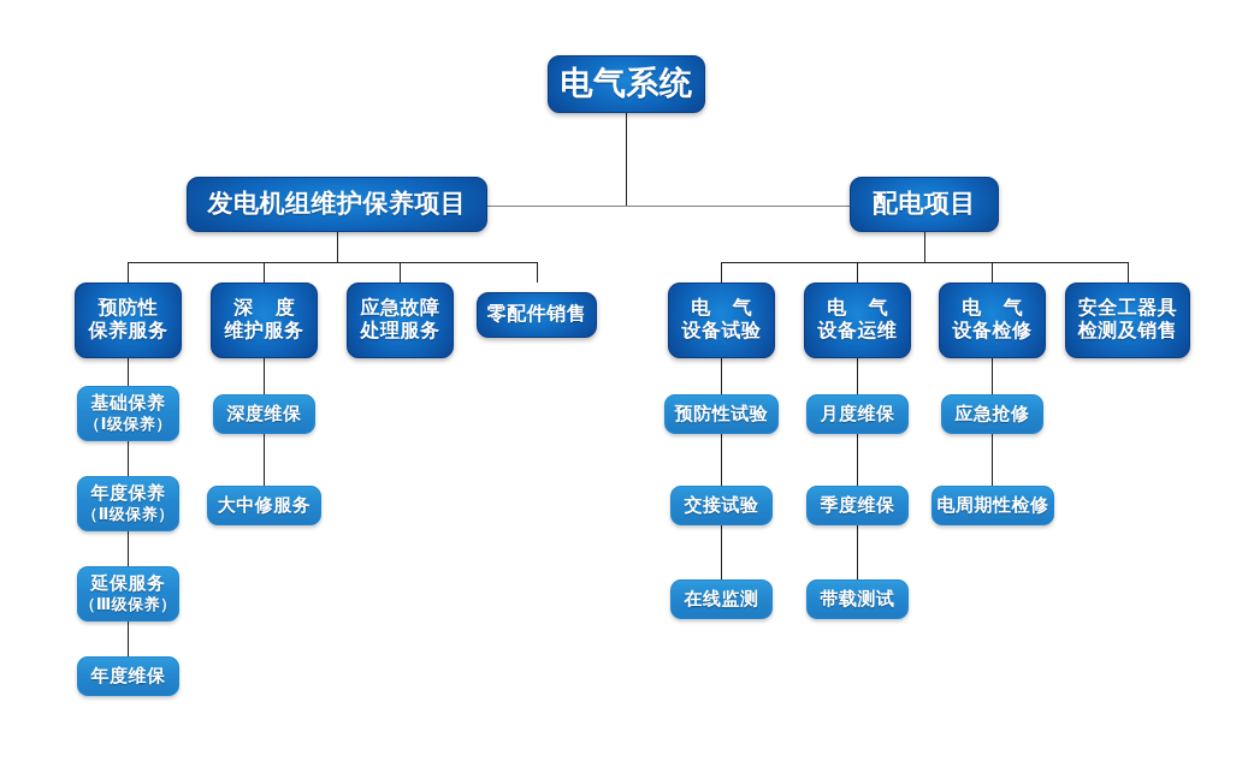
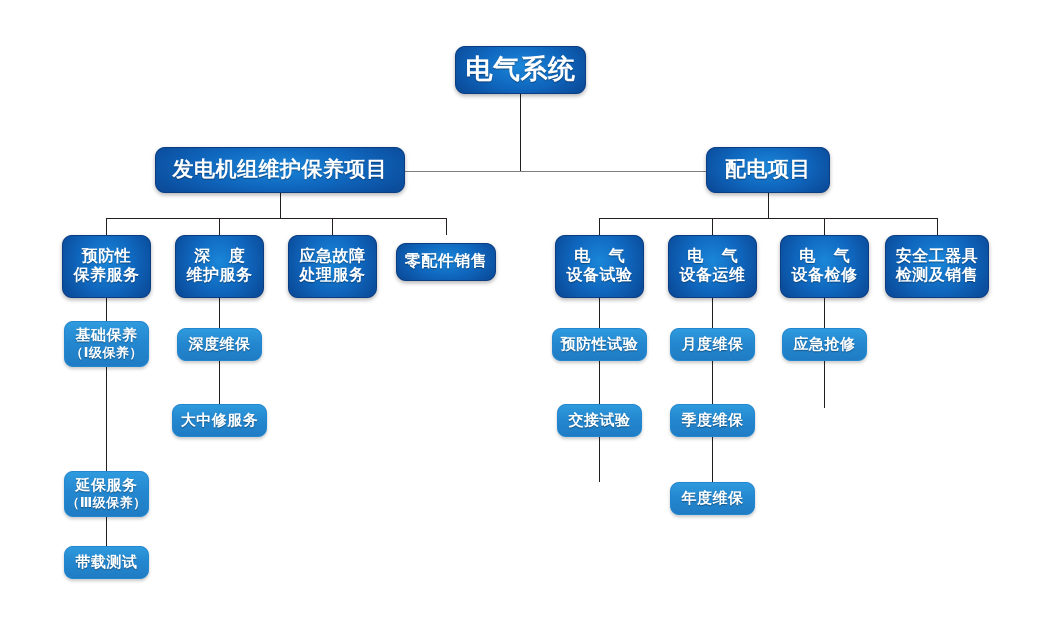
  电气系统
  发电机组维护保养项目
  配电项目
  预防性
  保养服务
  深 度
  维护服务
  应急故障
  处理服务
  零配件销售
  电 气
  设备试验
  电 气
  设备运维
  电 气
  设备检修
  安全工器具
  检测及销售
  基础保养
  （Ⅰ级保养）
- 年度保养
- （Ⅱ级保养）
  延保服务
  （Ⅲ级保养）
- 年度维保
+ 带载测试
  深度维保
  大中修服务
  预防性试验
  交接试验
- 在线监测
  月度维保
  季度维保
- 带载测试
+ 年度维保
  应急抢修
- 电周期性检修
